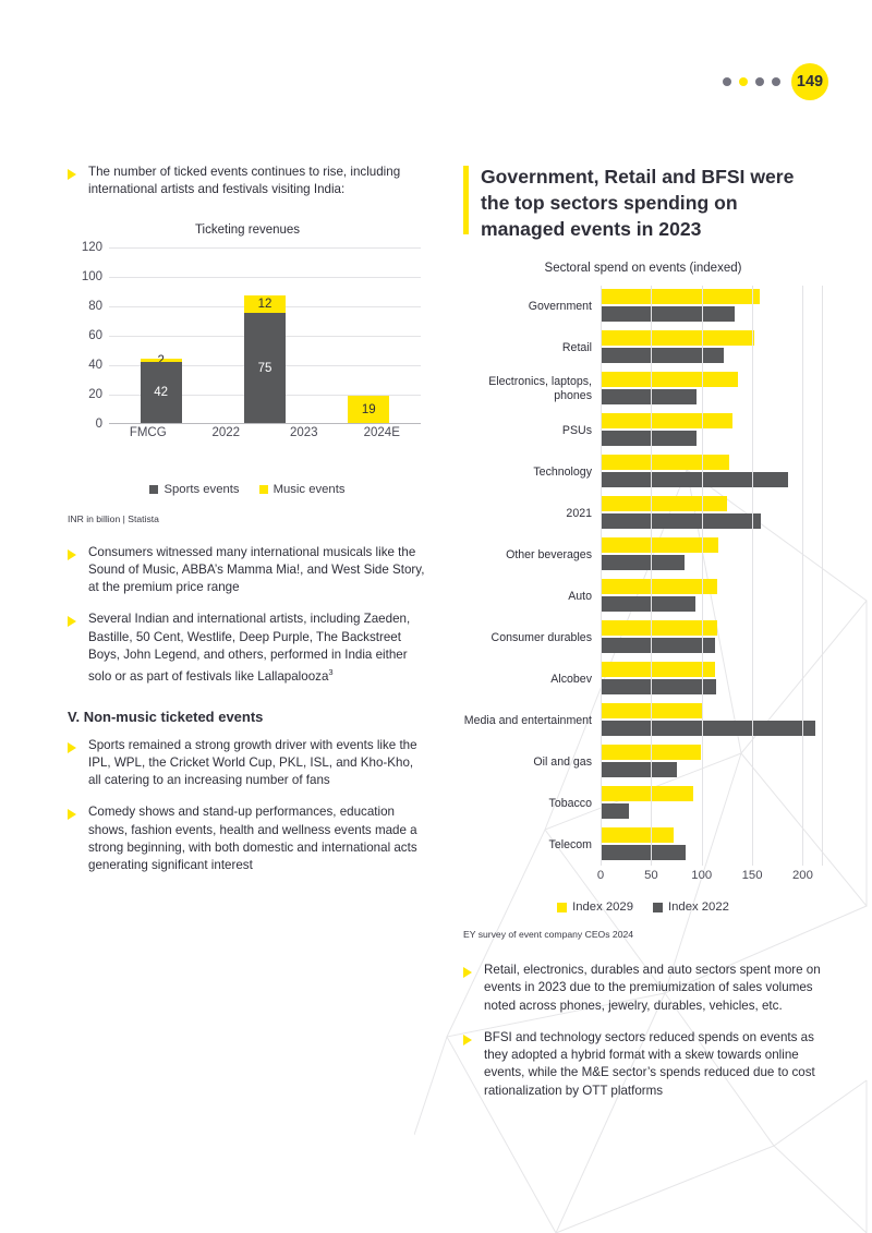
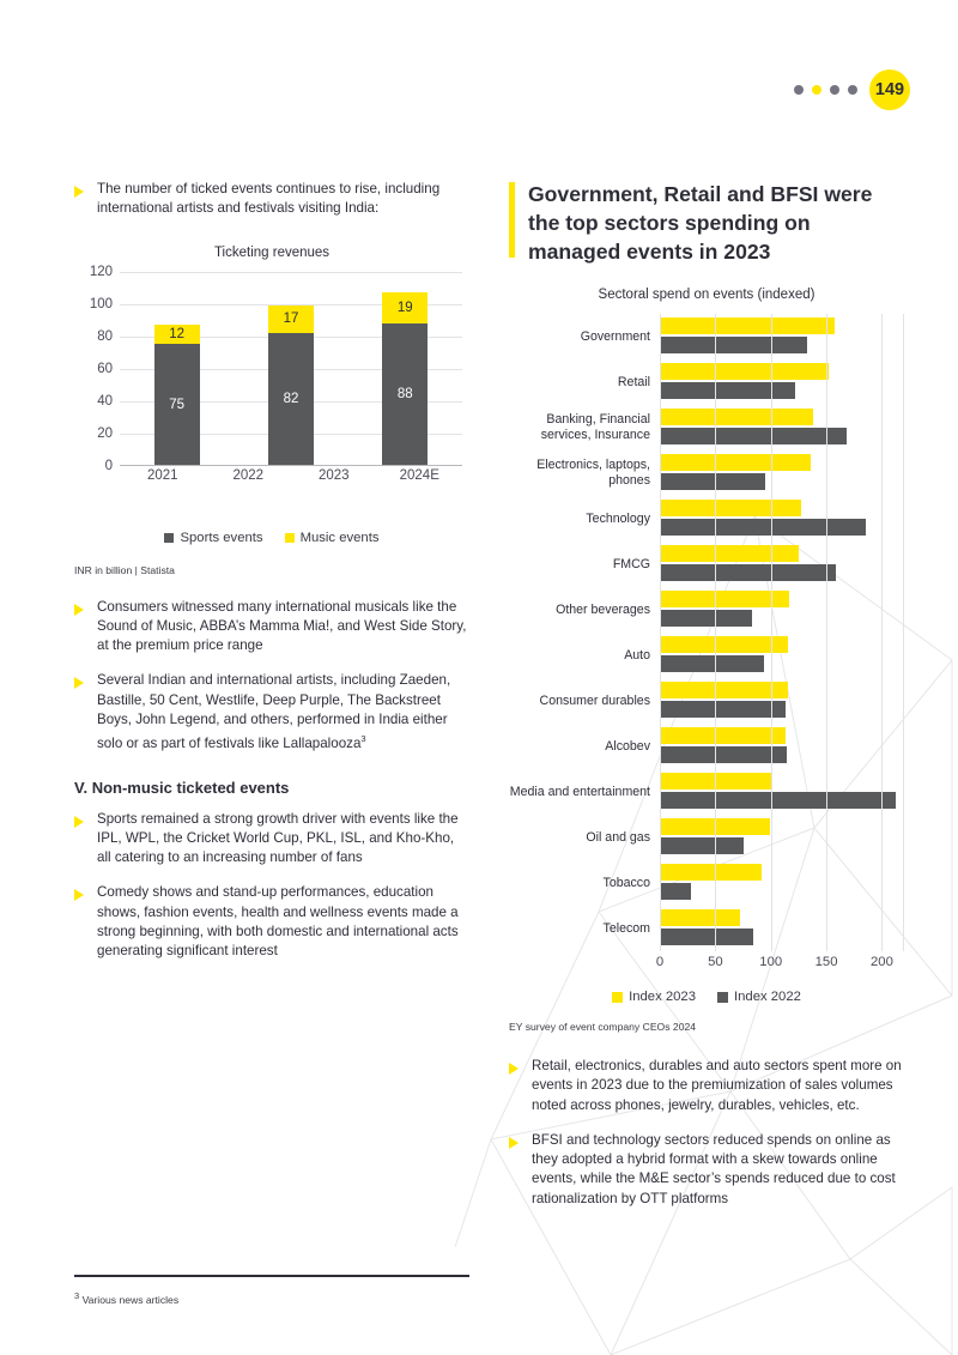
  149
  The number of ticked events continues to rise, including international artists and festivals visiting India:
  Ticketing revenues
  0
  20
  40
  60
  80
  100
  120
- 2
- 42
  12
  75
+ 17
+ 82
  19
+ 88
- FMCG
+ 2021
  2022
  2023
  2024E
  Sports events
  Music events
  INR in billion | Statista
  Consumers witnessed many international musicals like the Sound of Music, ABBA’s Mamma Mia!, and West Side Story, at the premium price range
  Several Indian and international artists, including Zaeden, Bastille, 50 Cent, Westlife, Deep Purple, The Backstreet Boys, John Legend, and others, performed in India either solo or as part of festivals like Lallapalooza3
  V. Non-music ticketed events
  Sports remained a strong growth driver with events like the IPL, WPL, the Cricket World Cup, PKL, ISL, and Kho-Kho, all catering to an increasing number of fans
  Comedy shows and stand-up performances, education shows, fashion events, health and wellness events made a strong beginning, with both domestic and international acts generating significant interest
  Government, Retail and BFSI were the top sectors spending on managed events in 2023
  Sectoral spend on events (indexed)
  Government
  Retail
+ Banking, Financial services, Insurance
  Electronics, laptops, phones
- PSUs
  Technology
- 2021
+ FMCG
  Other beverages
  Auto
  Consumer durables
  Alcobev
  Media and entertainment
  Oil and gas
  Tobacco
  Telecom
  0
  50
  100
  150
  200
- Index 2029
+ Index 2023
  Index 2022
  EY survey of event company CEOs 2024
  Retail, electronics, durables and auto sectors spent more on events in 2023 due to the premiumization of sales volumes noted across phones, jewelry, durables, vehicles, etc.
- BFSI and technology sectors reduced spends on events as they adopted a hybrid format with a skew towards online events, while the M&E sector’s spends reduced due to cost rationalization by OTT platforms
+ BFSI and technology sectors reduced spends on online as they adopted a hybrid format with a skew towards online events, while the M&E sector’s spends reduced due to cost rationalization by OTT platforms
+ 3 Various news articles
